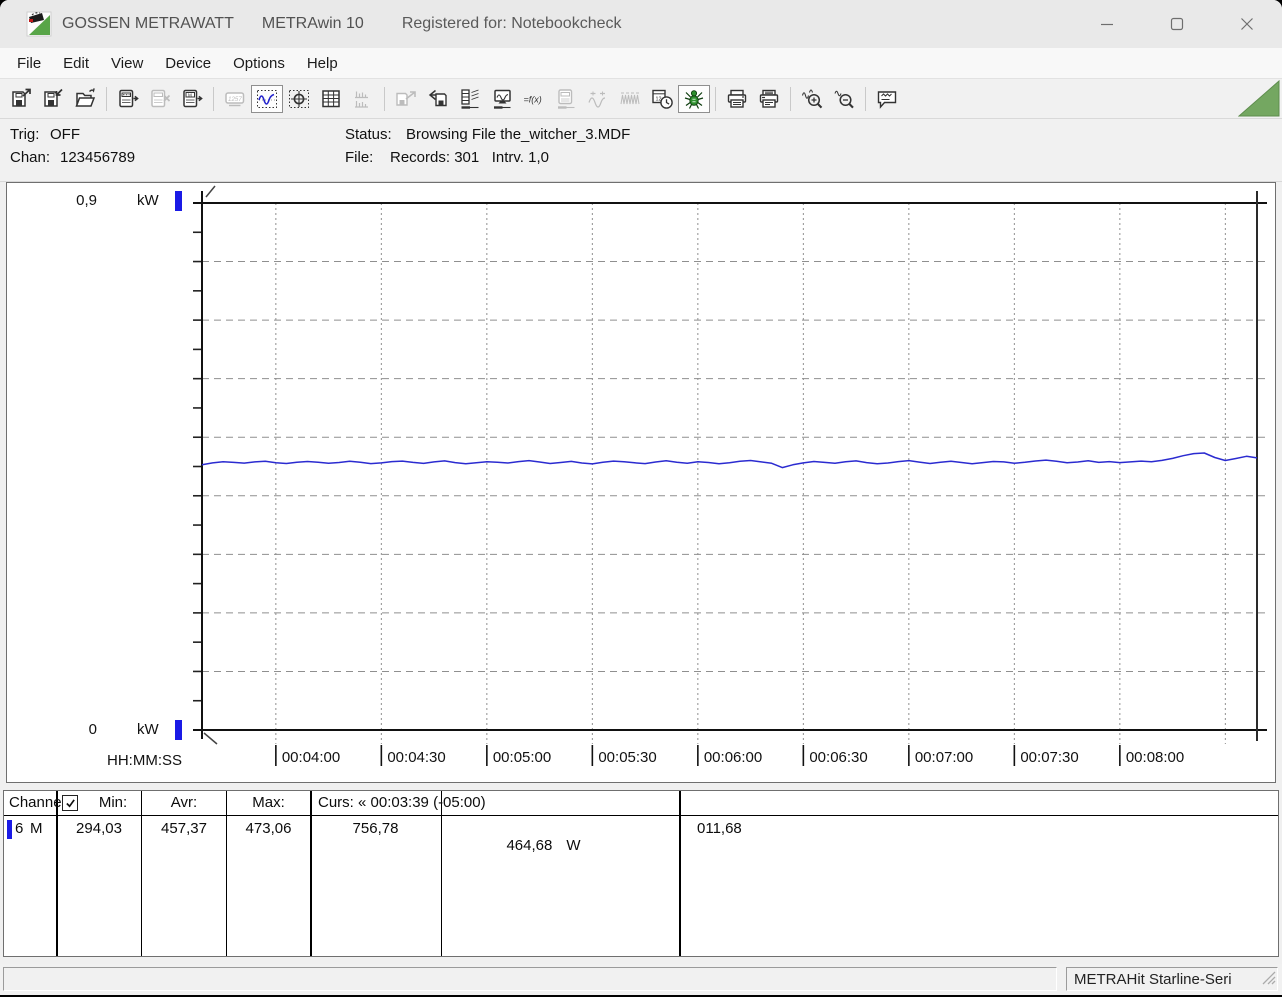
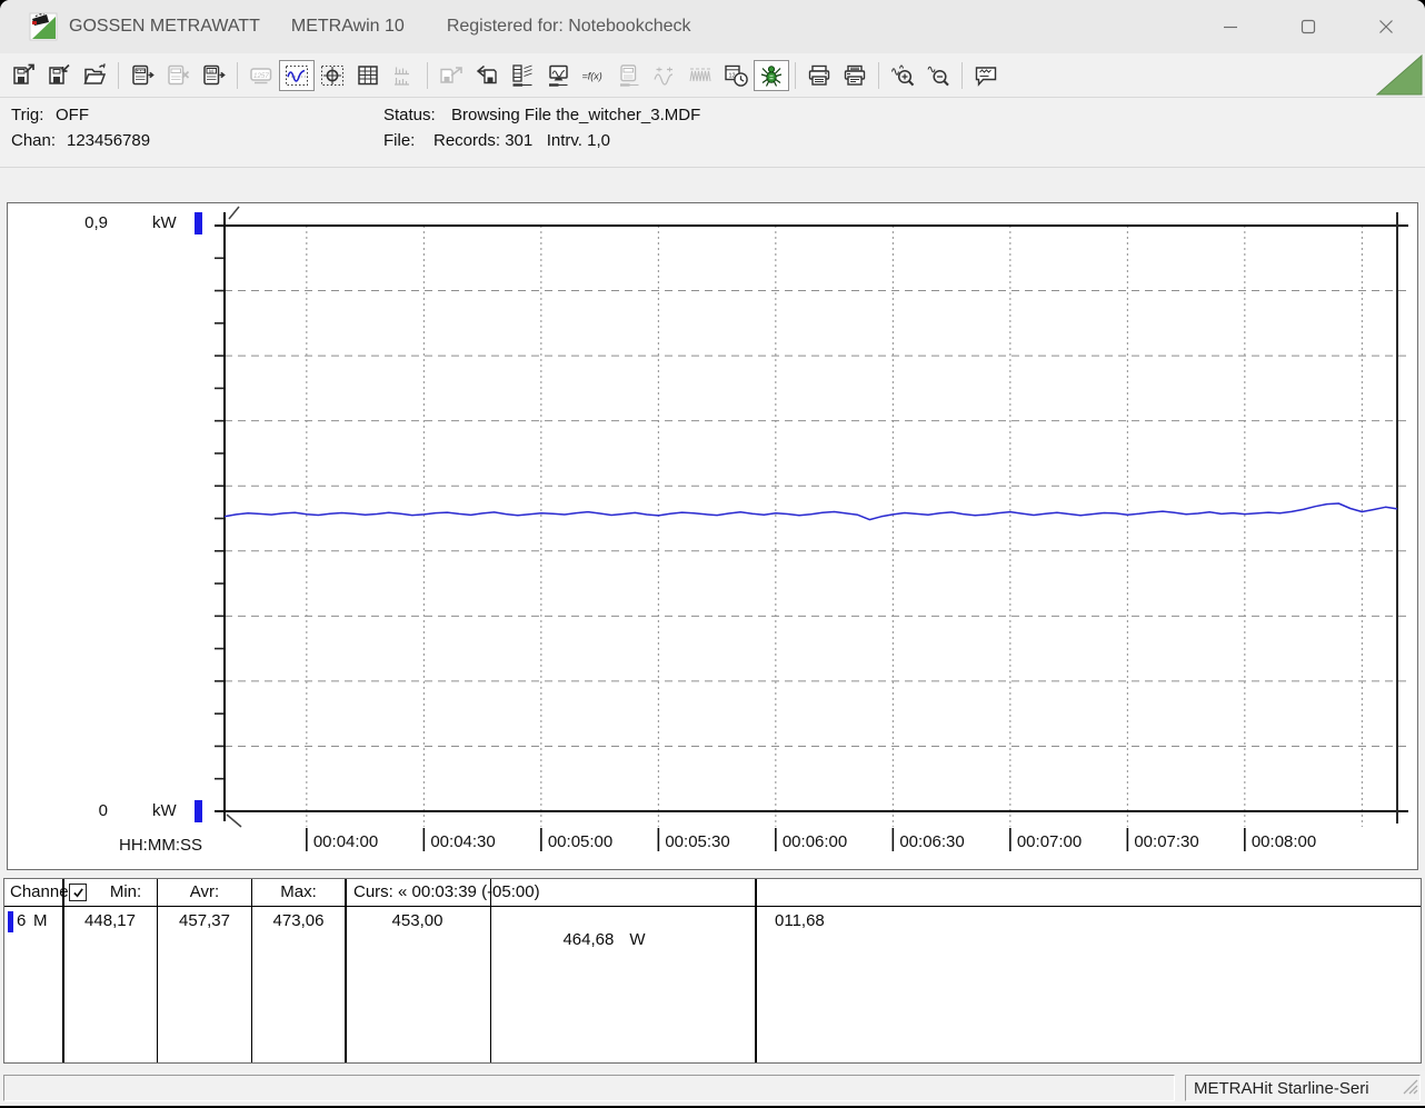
  GOSSEN METRAWATT
  METRAwin 10
  Registered for: Notebookcheck
- File
- Edit
- View
- Device
- Options
- Help
  =f(x)
  Trig:
  OFF
  Chan:
  123456789
  Status:
  Browsing File the_witcher_3.MDF
  File:
  Records: 301 Intrv. 1,0
  0,9
  kW
  0
  kW
  HH:MM:SS
  00:04:00
  00:04:30
  00:05:00
  00:05:30
  00:06:00
  00:06:30
  00:07:00
  00:07:30
  00:08:00
  Channe
  Min:
  Avr:
  Max:
  Curs: « 00:03:39 (-05:00)
  6
  M
- 294,03
+ 448,17
  457,37
  473,06
- 756,78
+ 453,00
  464,68 W
  011,68
  METRAHit Starline-Seri
